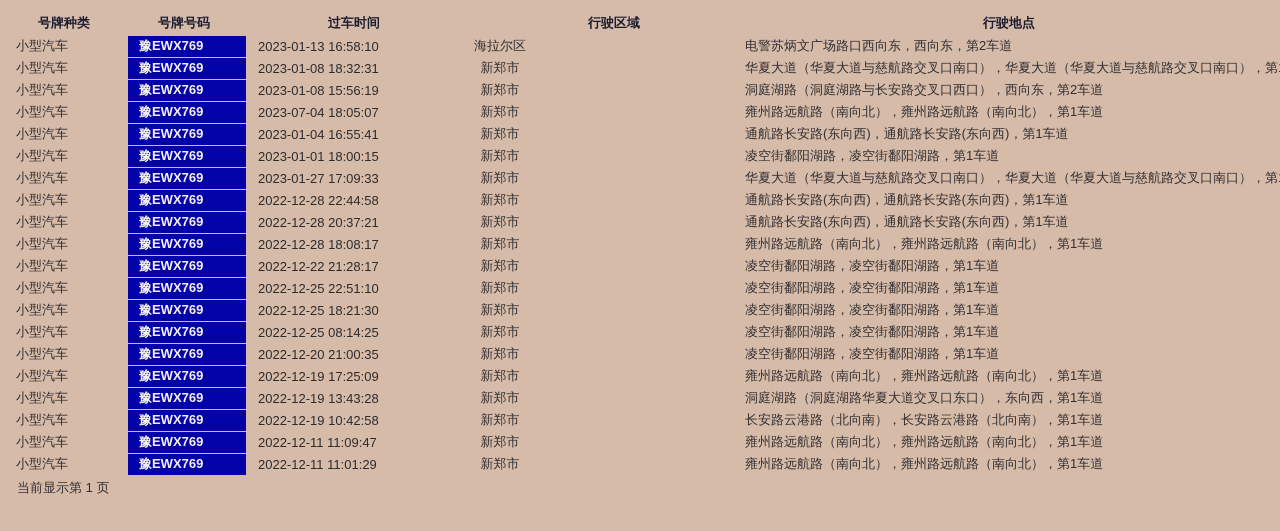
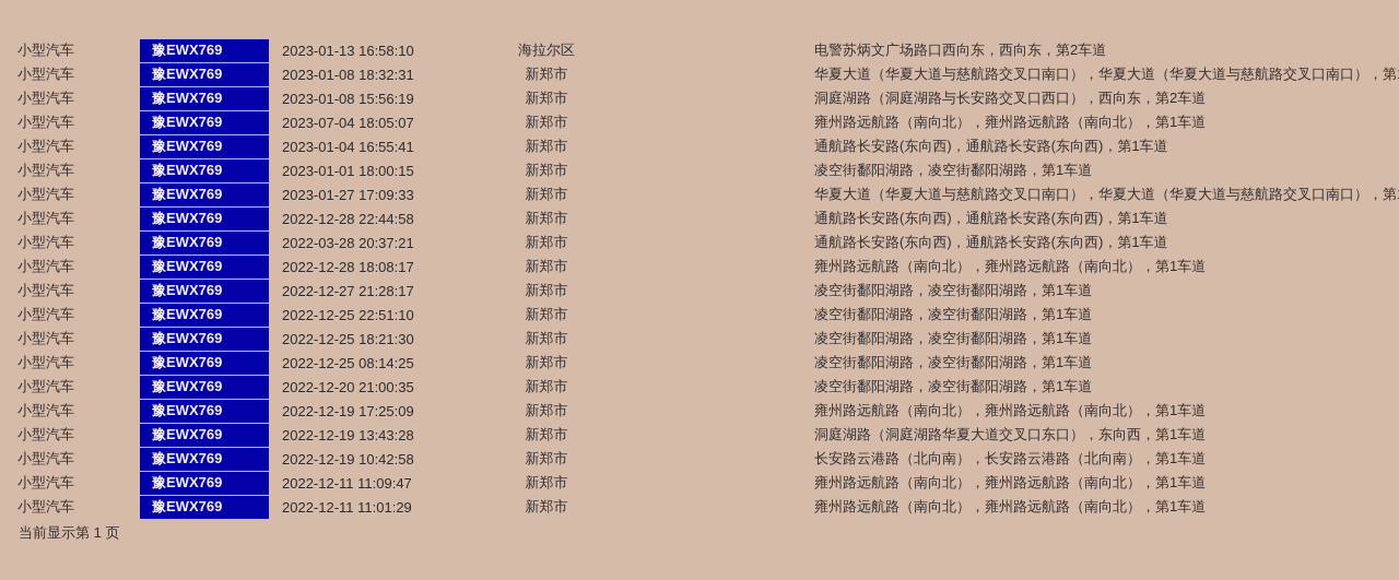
- 号牌种类
- 号牌号码
- 过车时间
- 行驶区域
- 行驶地点
  小型汽车
  豫EWX769
  2023-01-13 16:58:10
  海拉尔区
  电警苏炳文广场路口西向东，西向东，第2车道
  小型汽车
  豫EWX769
  2023-01-08 18:32:31
  新郑市
  华夏大道（华夏大道与慈航路交叉口南口），华夏大道（华夏大道与慈航路交叉口南口），第
  小型汽车
  豫EWX769
  2023-01-08 15:56:19
  新郑市
  洞庭湖路（洞庭湖路与长安路交叉口西口），西向东，第2车道
  小型汽车
  豫EWX769
  2023-07-04 18:05:07
  新郑市
  雍州路远航路（南向北），雍州路远航路（南向北），第1车道
  小型汽车
  豫EWX769
  2023-01-04 16:55:41
  新郑市
  通航路长安路(东向西)，通航路长安路(东向西)，第1车道
  小型汽车
  豫EWX769
  2023-01-01 18:00:15
  新郑市
  凌空街鄱阳湖路，凌空街鄱阳湖路，第1车道
  小型汽车
  豫EWX769
  2023-01-27 17:09:33
  新郑市
  华夏大道（华夏大道与慈航路交叉口南口），华夏大道（华夏大道与慈航路交叉口南口），第
  小型汽车
  豫EWX769
  2022-12-28 22:44:58
  新郑市
  通航路长安路(东向西)，通航路长安路(东向西)，第1车道
  小型汽车
  豫EWX769
- 2022-12-28 20:37:21
+ 2022-03-28 20:37:21
  新郑市
  通航路长安路(东向西)，通航路长安路(东向西)，第1车道
  小型汽车
  豫EWX769
  2022-12-28 18:08:17
  新郑市
  雍州路远航路（南向北），雍州路远航路（南向北），第1车道
  小型汽车
  豫EWX769
- 2022-12-22 21:28:17
+ 2022-12-27 21:28:17
  新郑市
  凌空街鄱阳湖路，凌空街鄱阳湖路，第1车道
  小型汽车
  豫EWX769
  2022-12-25 22:51:10
  新郑市
  凌空街鄱阳湖路，凌空街鄱阳湖路，第1车道
  小型汽车
  豫EWX769
  2022-12-25 18:21:30
  新郑市
  凌空街鄱阳湖路，凌空街鄱阳湖路，第1车道
  小型汽车
  豫EWX769
  2022-12-25 08:14:25
  新郑市
  凌空街鄱阳湖路，凌空街鄱阳湖路，第1车道
  小型汽车
  豫EWX769
  2022-12-20 21:00:35
  新郑市
  凌空街鄱阳湖路，凌空街鄱阳湖路，第1车道
  小型汽车
  豫EWX769
  2022-12-19 17:25:09
  新郑市
  雍州路远航路（南向北），雍州路远航路（南向北），第1车道
  小型汽车
  豫EWX769
  2022-12-19 13:43:28
  新郑市
  洞庭湖路（洞庭湖路华夏大道交叉口东口），东向西，第1车道
  小型汽车
  豫EWX769
  2022-12-19 10:42:58
  新郑市
  长安路云港路（北向南），长安路云港路（北向南），第1车道
  小型汽车
  豫EWX769
  2022-12-11 11:09:47
  新郑市
  雍州路远航路（南向北），雍州路远航路（南向北），第1车道
  小型汽车
  豫EWX769
  2022-12-11 11:01:29
  新郑市
  雍州路远航路（南向北），雍州路远航路（南向北），第1车道
  当前显示第 1 页
